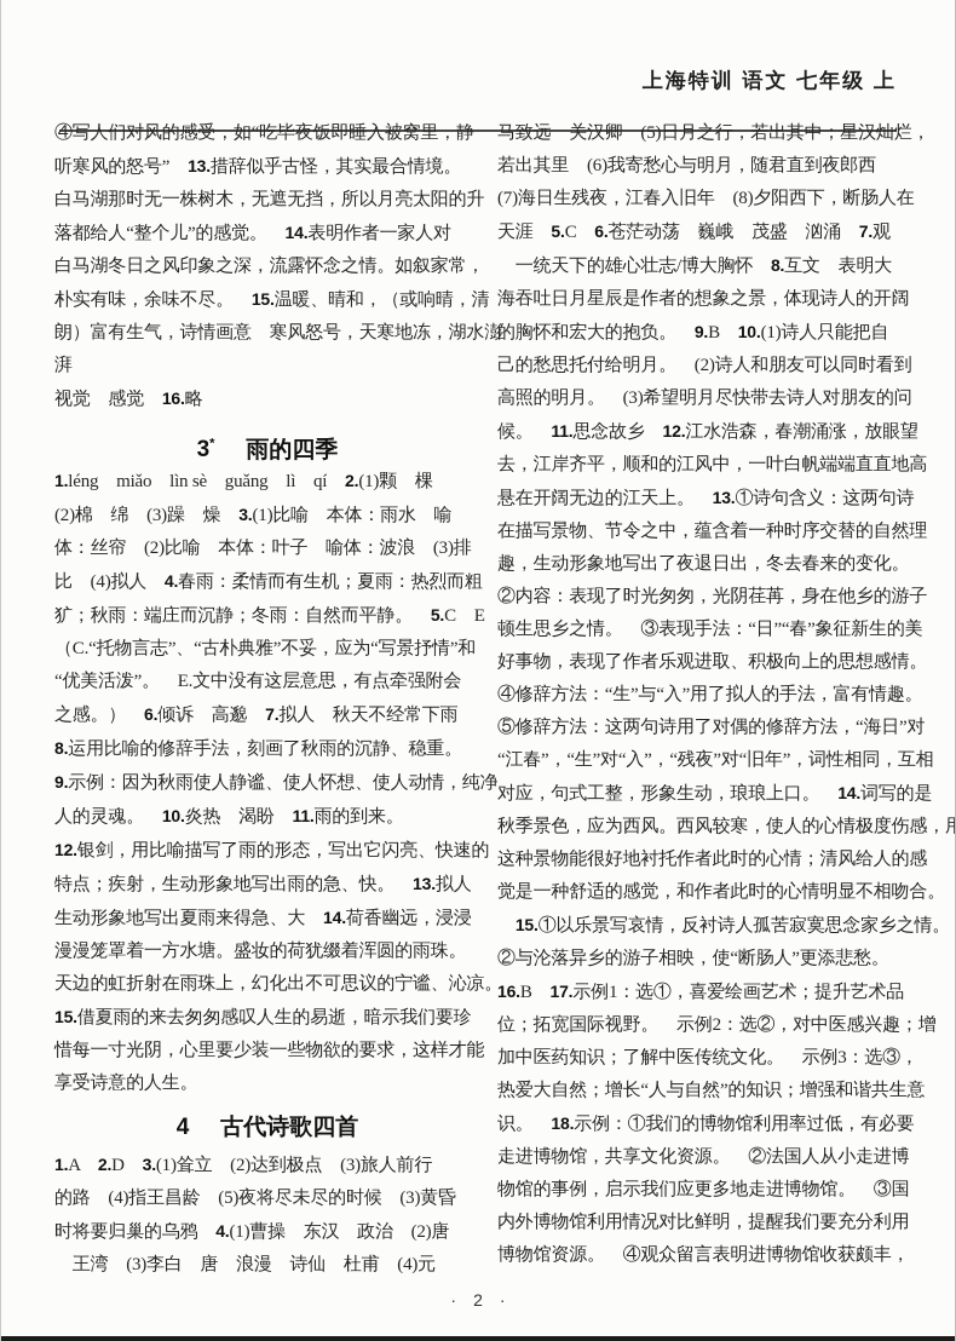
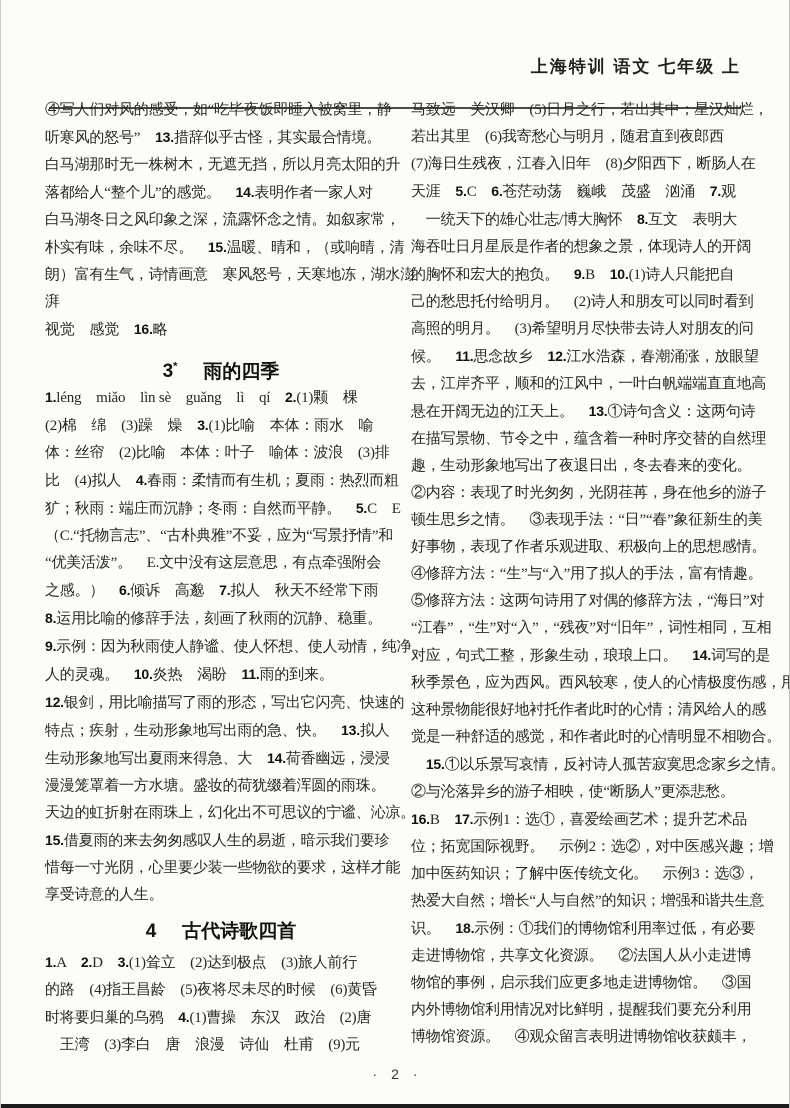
  上海特训 语文 七年级 上
  ④写人们对风的感受，如“吃毕夜饭即睡入被窝里，静
  听寒风的怒号” 13.措辞似乎古怪，其实最合情境。
  白马湖那时无一株树木，无遮无挡，所以月亮太阳的升
  落都给人“整个儿”的感觉。 14.表明作者一家人对
  白马湖冬日之风印象之深，流露怀念之情。如叙家常，
  朴实有味，余味不尽。 15.温暖、晴和，（或响晴，清
  朗）富有生气，诗情画意 寒风怒号，天寒地冻，湖水澎
  湃
  视觉 感觉 16.略
  3* 雨的四季
  1.léng miǎo lìn sè guǎng lì qí 2.(1)颗 棵
  (2)棉 绵 (3)躁 燥 3.(1)比喻 本体：雨水 喻
  体：丝帘 (2)比喻 本体：叶子 喻体：波浪 (3)排
  比 (4)拟人 4.春雨：柔情而有生机；夏雨：热烈而粗
  犷；秋雨：端庄而沉静；冬雨：自然而平静。 5.C E
  （C.“托物言志”、“古朴典雅”不妥，应为“写景抒情”和
  “优美活泼”。 E.文中没有这层意思，有点牵强附会
  之感。） 6.倾诉 高邈 7.拟人 秋天不经常下雨
  8.运用比喻的修辞手法，刻画了秋雨的沉静、稳重。
  9.示例：因为秋雨使人静谧、使人怀想、使人动情，纯净
  人的灵魂。 10.炎热 渴盼 11.雨的到来。
  12.银剑，用比喻描写了雨的形态，写出它闪亮、快速的
  特点；疾射，生动形象地写出雨的急、快。 13.拟人
  生动形象地写出夏雨来得急、大 14.荷香幽远，浸浸
  漫漫笼罩着一方水塘。盛妆的荷犹缀着浑圆的雨珠。
  天边的虹折射在雨珠上，幻化出不可思议的宁谧、沁凉。
  15.借夏雨的来去匆匆感叹人生的易逝，暗示我们要珍
  惜每一寸光阴，心里要少装一些物欲的要求，这样才能
  享受诗意的人生。
  4 古代诗歌四首
  1.A 2.D 3.(1)耸立 (2)达到极点 (3)旅人前行
- 的路 (4)指王昌龄 (5)夜将尽未尽的时候 (3)黄昏
+ 的路 (4)指王昌龄 (5)夜将尽未尽的时候 (6)黄昏
  时将要归巢的乌鸦 4.(1)曹操 东汉 政治 (2)唐
- 王湾 (3)李白 唐 浪漫 诗仙 杜甫 (4)元
+ 王湾 (3)李白 唐 浪漫 诗仙 杜甫 (9)元
  马致远 关汉卿 (5)日月之行，若出其中；星汉灿烂，
  若出其里 (6)我寄愁心与明月，随君直到夜郎西
  (7)海日生残夜，江春入旧年 (8)夕阳西下，断肠人在
  天涯 5.C 6.苍茫动荡 巍峨 茂盛 汹涌 7.观
  一统天下的雄心壮志/博大胸怀 8.互文 表明大
  海吞吐日月星辰是作者的想象之景，体现诗人的开阔
  的胸怀和宏大的抱负。 9.B 10.(1)诗人只能把自
  己的愁思托付给明月。 (2)诗人和朋友可以同时看到
  高照的明月。 (3)希望明月尽快带去诗人对朋友的问
  候。 11.思念故乡 12.江水浩森，春潮涌涨，放眼望
  去，江岸齐平，顺和的江风中，一叶白帆端端直直地高
  悬在开阔无边的江天上。 13.①诗句含义：这两句诗
  在描写景物、节令之中，蕴含着一种时序交替的自然理
  趣，生动形象地写出了夜退日出，冬去春来的变化。
  ②内容：表现了时光匆匆，光阴荏苒，身在他乡的游子
  顿生思乡之情。 ③表现手法：“日”“春”象征新生的美
  好事物，表现了作者乐观进取、积极向上的思想感情。
  ④修辞方法：“生”与“入”用了拟人的手法，富有情趣。
  ⑤修辞方法：这两句诗用了对偶的修辞方法，“海日”对
  “江春”，“生”对“入”，“残夜”对“旧年”，词性相同，互相
  对应，句式工整，形象生动，琅琅上口。 14.词写的是
  秋季景色，应为西风。西风较寒，使人的心情极度伤感，用
  这种景物能很好地衬托作者此时的心情；清风给人的感
  觉是一种舒适的感觉，和作者此时的心情明显不相吻合。
  15.①以乐景写哀情，反衬诗人孤苦寂寞思念家乡之情。
  ②与沦落异乡的游子相映，使“断肠人”更添悲愁。
  16.B 17.示例1：选①，喜爱绘画艺术；提升艺术品
  位；拓宽国际视野。 示例2：选②，对中医感兴趣；增
  加中医药知识；了解中医传统文化。 示例3：选③，
  热爱大自然；增长“人与自然”的知识；增强和谐共生意
  识。 18.示例：①我们的博物馆利用率过低，有必要
  走进博物馆，共享文化资源。 ②法国人从小走进博
  物馆的事例，启示我们应更多地走进博物馆。 ③国
  内外博物馆利用情况对比鲜明，提醒我们要充分利用
  博物馆资源。 ④观众留言表明进博物馆收获颇丰，
  · 2 ·
